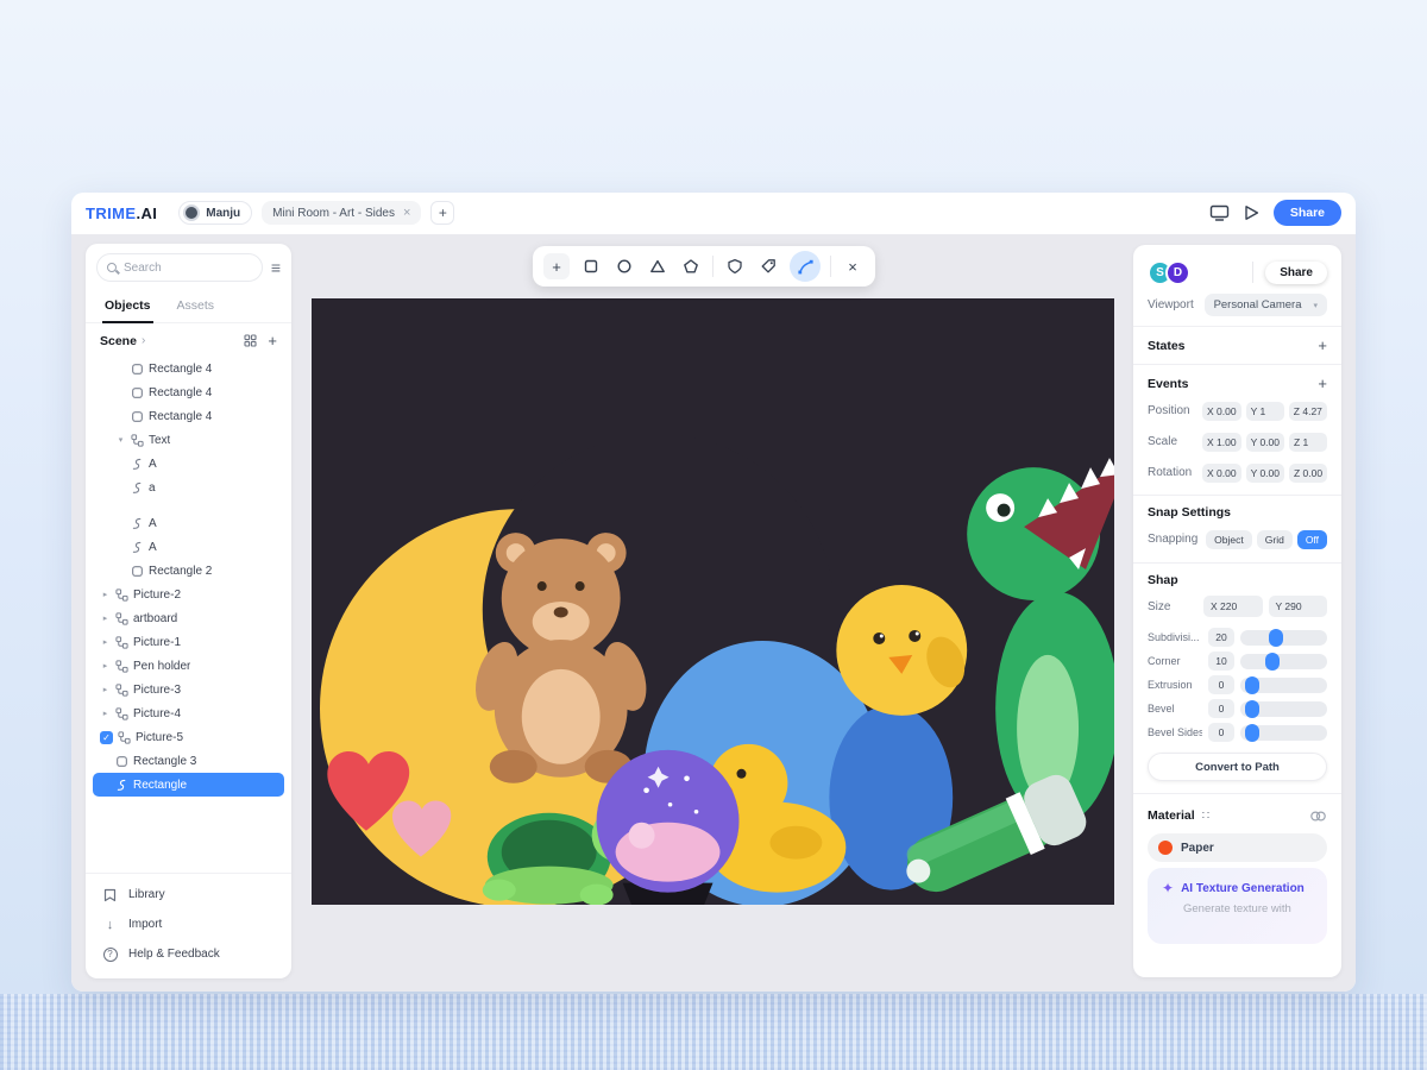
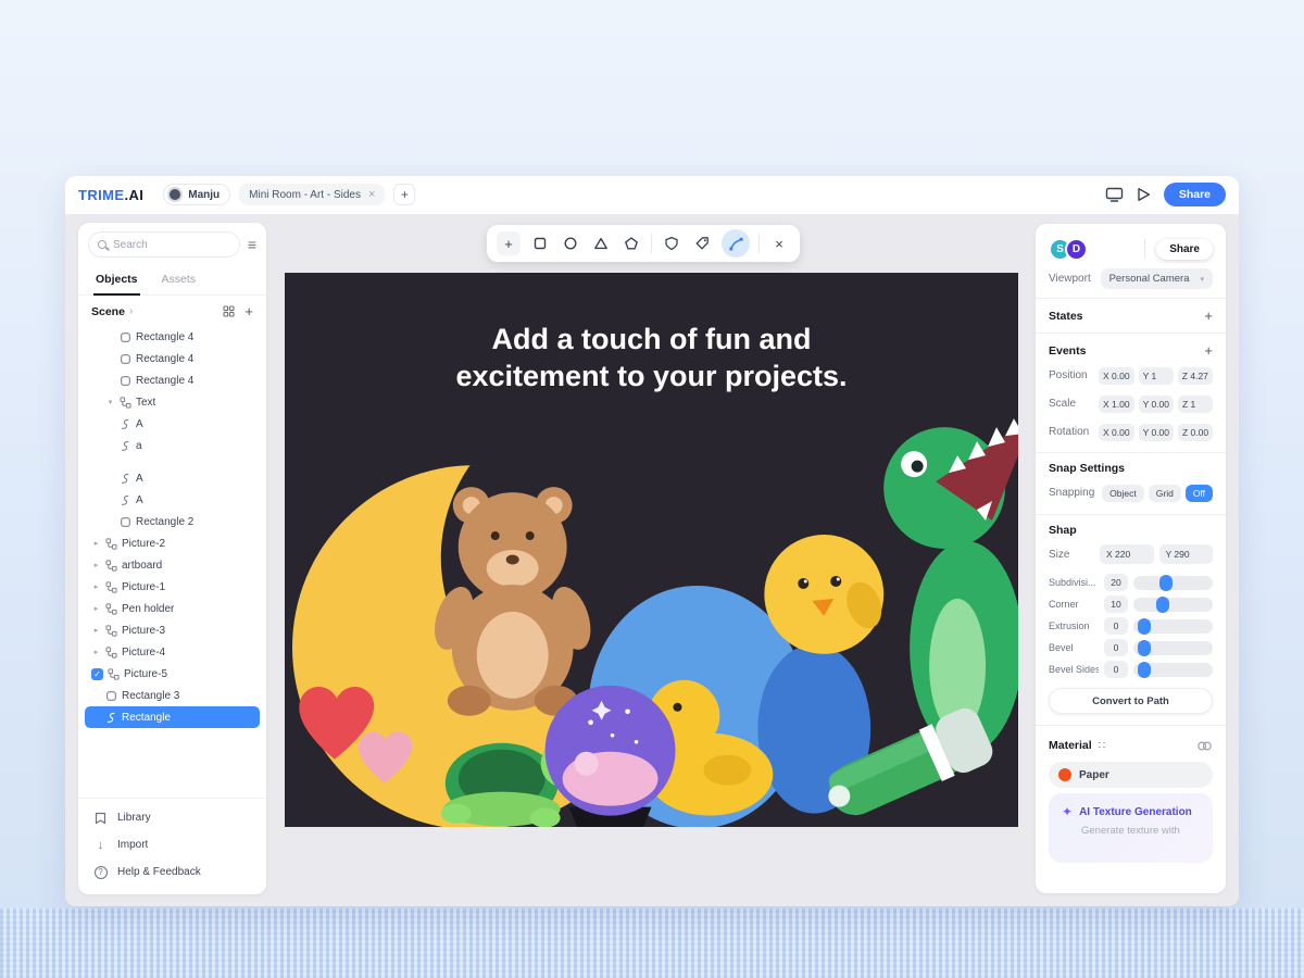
  TRIME.AI
  Manju
  Mini Room - Art - Sides
  ×
  +
  Share
  Search
  ≡
  Objects
  Assets
  Scene
  ›
  +
  Rectangle 4
  Rectangle 4
  Rectangle 4
  Text
  A
  a
  A
  A
  Rectangle 2
  Picture-2
  artboard
  Picture-1
  Pen holder
  Picture-3
  Picture-4
  ✓
  Picture-5
  Rectangle 3
  Rectangle
  Library
  ↓
  Import
  ?
  Help & Feedback
+ Add a touch of fun and
+ excitement to your projects.
  +
  ×
  S
  D
  Share
  Viewport
  Personal Camera
  States
  +
  Events
  +
  Position
  X 0.00
  Y 1
  Z 4.27
  Scale
  X 1.00
  Y 0.00
  Z 1
  Rotation
  X 0.00
  Y 0.00
  Z 0.00
  Snap Settings
  Snapping
  Object
  Grid
  Off
  Shap
  Size
  X 220
  Y 290
  Subdivisi...
  20
  Corner
  10
  Extrusion
  0
  Bevel
  0
  Bevel Sides
  0
  Convert to Path
  Material
  ∷
  Paper
  ✦
  AI Texture Generation
  Generate texture with
